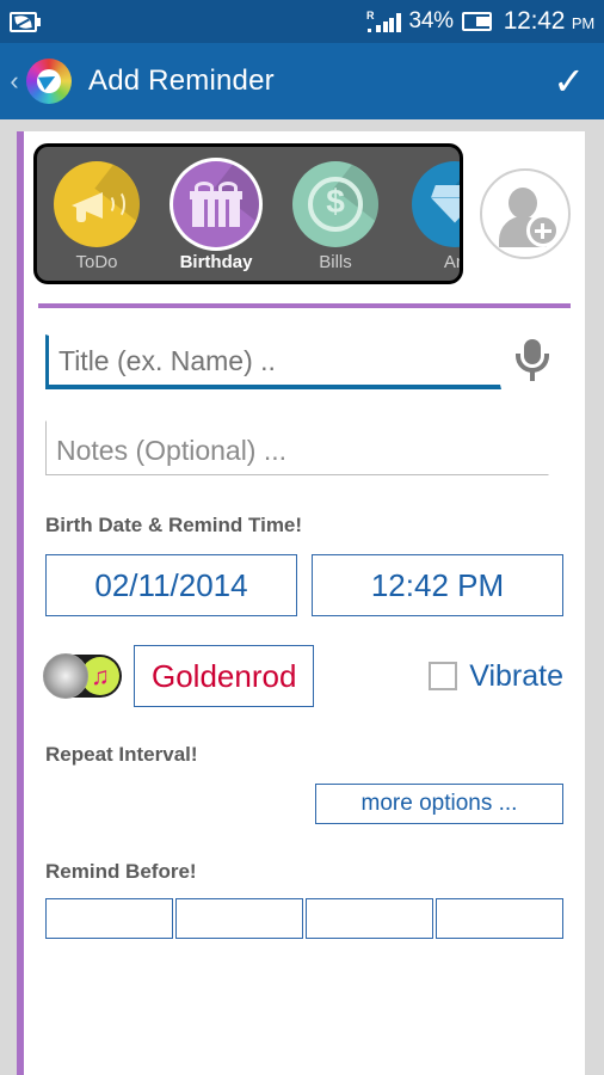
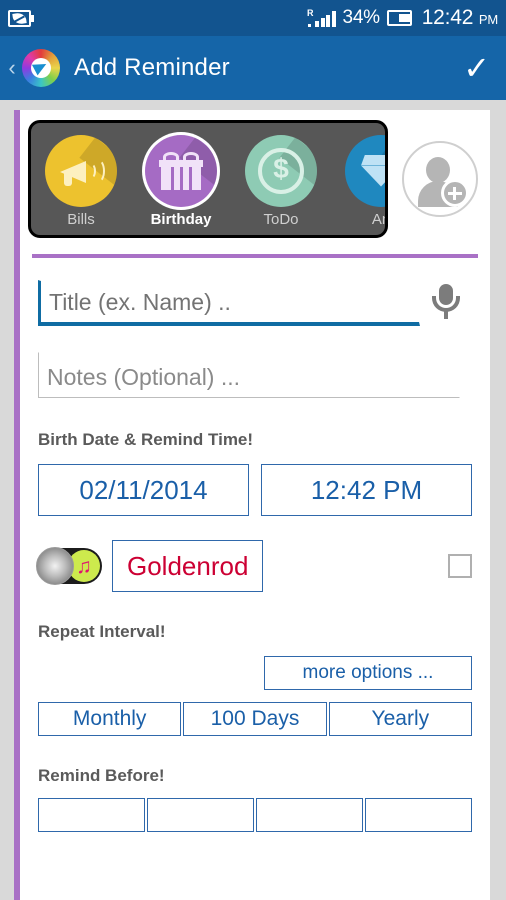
  R
  34%
  12:42 PM
  ‹
  Add Reminder
  ✓
- ToDo
+ Bills
  Birthday
  $
- Bills
+ ToDo
  Title (ex. Name) ..
  Notes (Optional) ...
  Birth Date & Remind Time!
  02/11/2014
  12:42 PM
  ♫
  Goldenrod
- Vibrate
  Repeat Interval!
  more options ...
+ Monthly
+ 100 Days
+ Yearly
  Remind Before!
